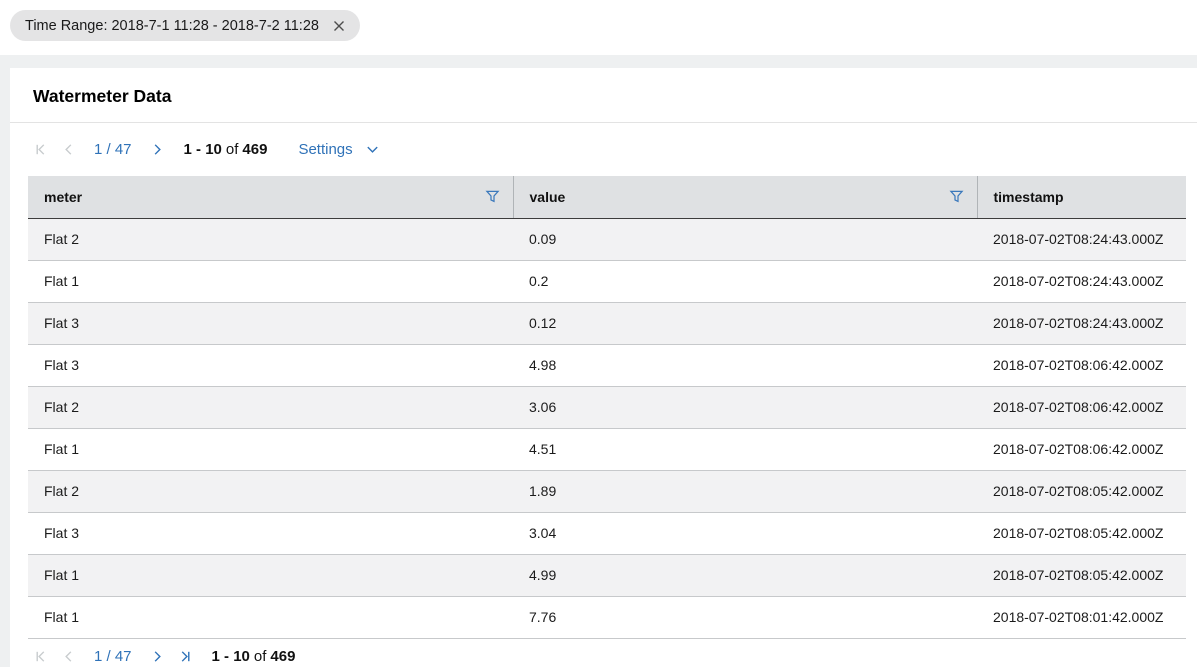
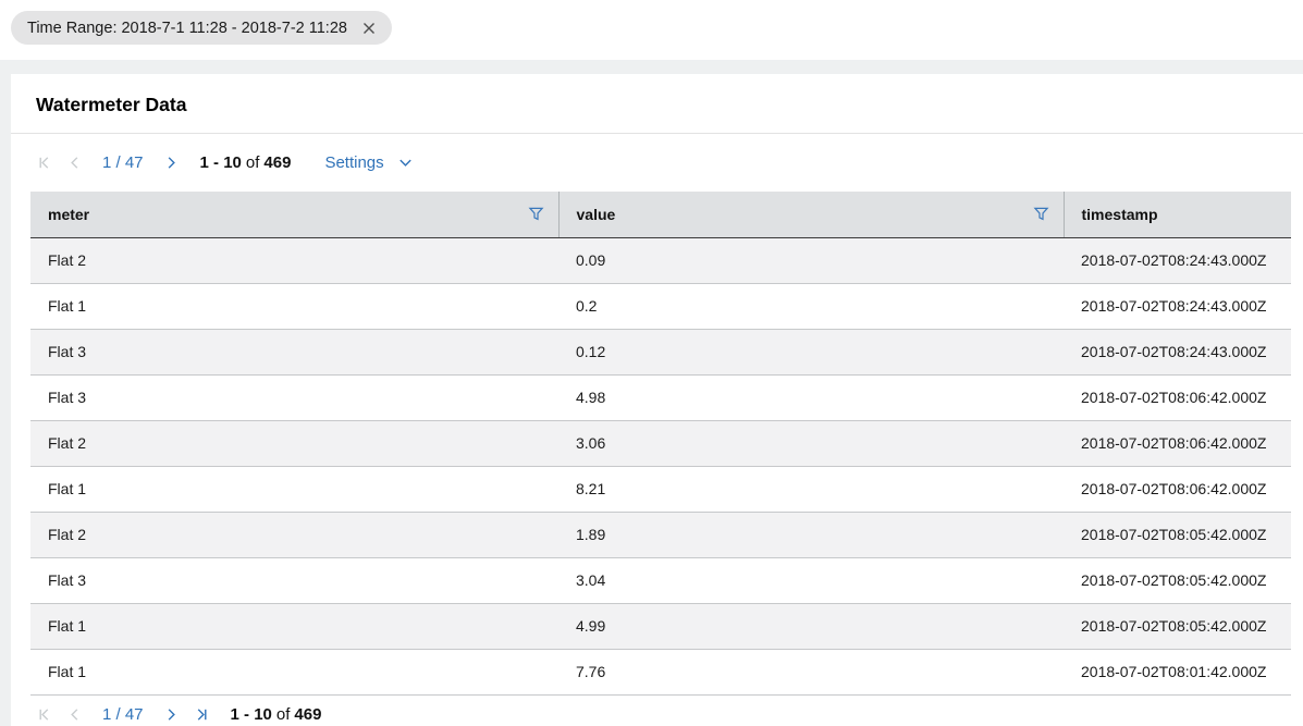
  Time Range: 2018-7-1 11:28 - 2018-7-2 11:28
  Watermeter Data
  1 / 47
  1 - 10
  of
  469
  Settings
  meter	value	timestamp
  Flat 2	0.09	2018-07-02T08:24:43.000Z
  Flat 1	0.2	2018-07-02T08:24:43.000Z
  Flat 3	0.12	2018-07-02T08:24:43.000Z
  Flat 3	4.98	2018-07-02T08:06:42.000Z
  Flat 2	3.06	2018-07-02T08:06:42.000Z
- Flat 1	4.51	2018-07-02T08:06:42.000Z
+ Flat 1	8.21	2018-07-02T08:06:42.000Z
  Flat 2	1.89	2018-07-02T08:05:42.000Z
  Flat 3	3.04	2018-07-02T08:05:42.000Z
  Flat 1	4.99	2018-07-02T08:05:42.000Z
  Flat 1	7.76	2018-07-02T08:01:42.000Z
  1 / 47
  1 - 10
  of
  469
